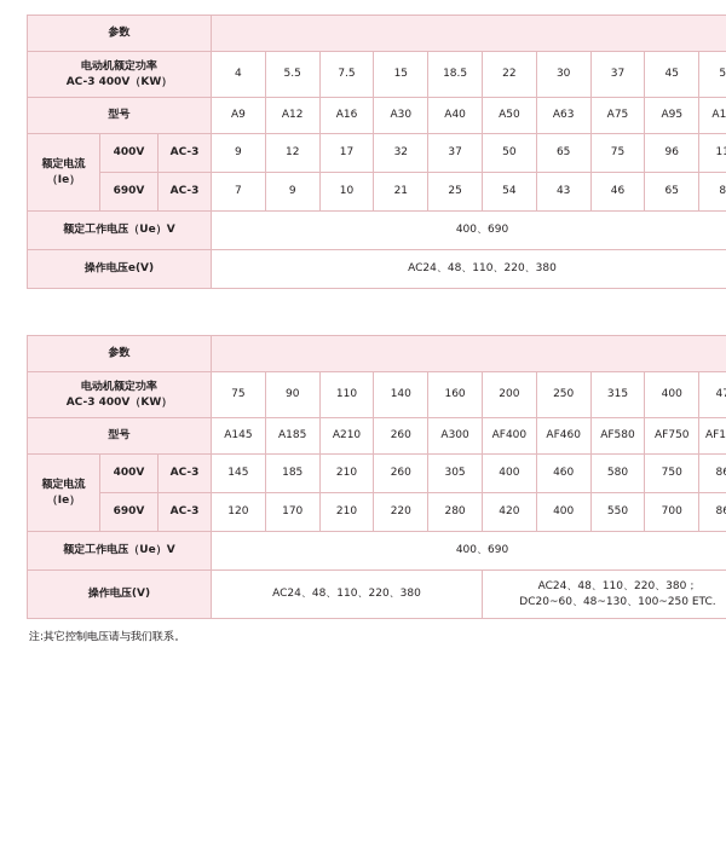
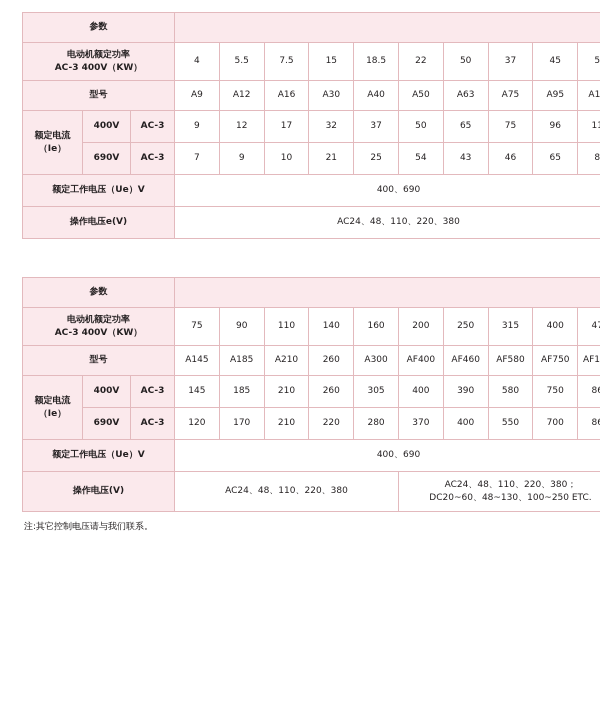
  参数
- 电动机额定功率 AC-3 400V（KW）	4	5.5	7.5	15	18.5	22	30	37	45	5
+ 电动机额定功率 AC-3 400V（KW）	4	5.5	7.5	15	18.5	22	50	37	45	5
  型号	A9	A12	A16	A30	A40	A50	A63	A75	A95	A1
  额定电流 （Ie）	400V	AC-3	9	12	17	32	37	50	65	75	96	1
  690V	AC-3	7	9	10	21	25	54	43	46	65	8
  额定工作电压（Ue）V	400、690
  操作电压e(V)	AC24、48、110、220、380
  参数
  电动机额定功率 AC-3 400V（KW）	75	90	110	140	160	200	250	315	400	4
  型号	A145	A185	A210	260	A300	AF400	AF460	AF580	AF750	AF1
- 额定电流 （Ie）	400V	AC-3	145	185	210	260	305	400	460	580	750	8
+ 额定电流 （Ie）	400V	AC-3	145	185	210	260	305	400	390	580	750	8
- 690V	AC-3	120	170	210	220	280	420	400	550	700	8
+ 690V	AC-3	120	170	210	220	280	370	400	550	700	8
  额定工作电压（Ue）V	400、690
  操作电压(V)	AC24、48、110、220、380	AC24、48、110、220、380； DC20~60、48~130、100~250 ETC.
  注:其它控制电压请与我们联系。
